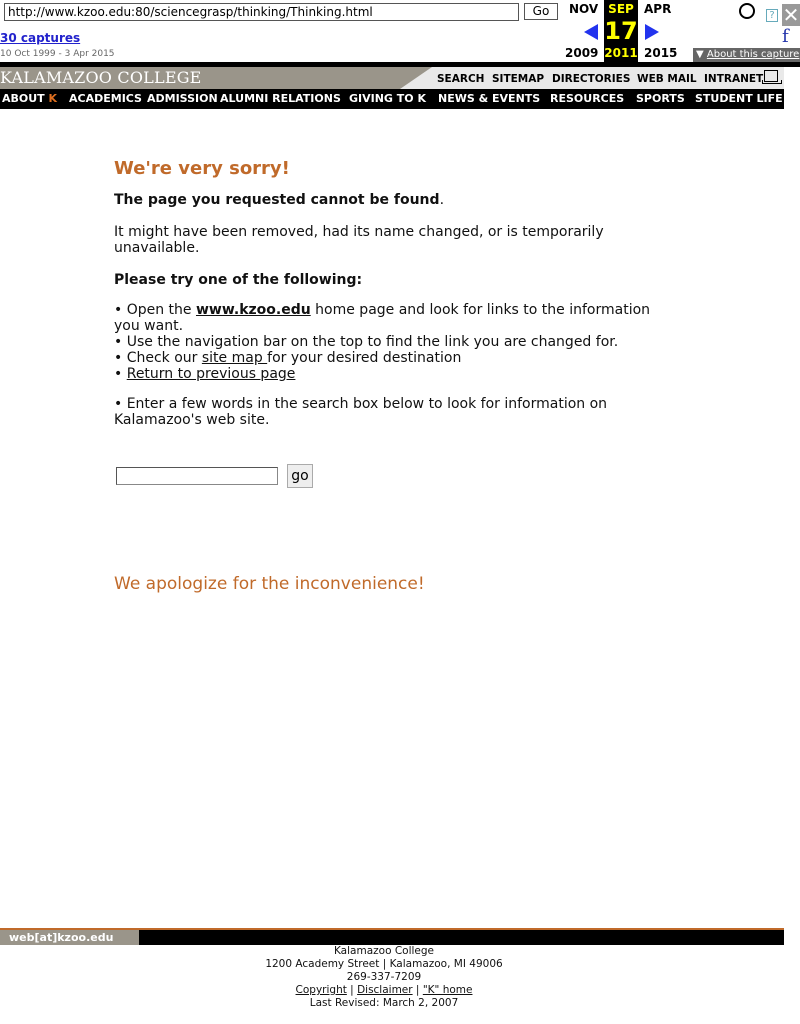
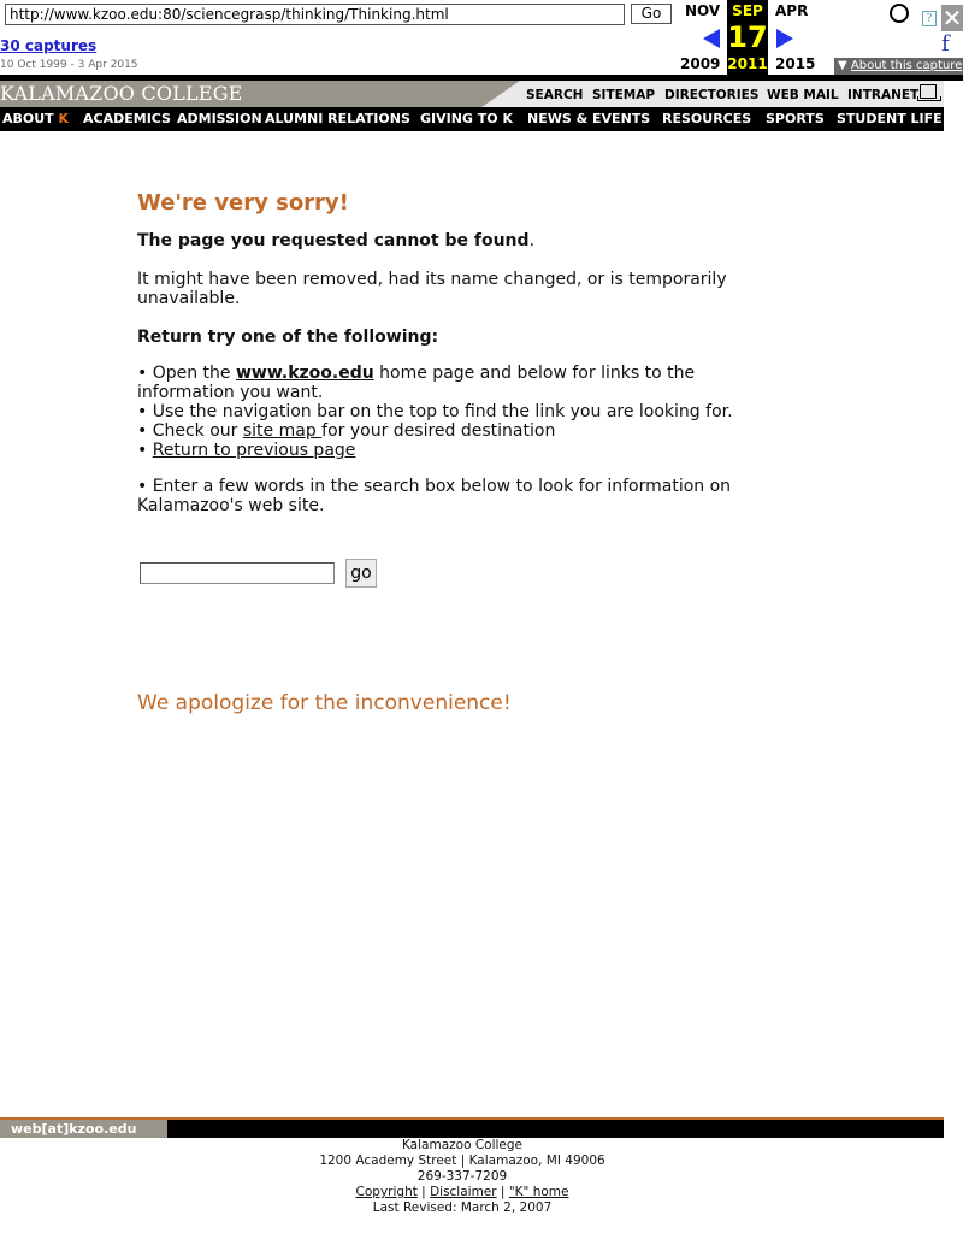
  http://www.kzoo.edu:80/sciencegrasp/thinking/Thinking.html
  Go
  30 captures
  10 Oct 1999 - 3 Apr 2015
  NOV
  2009
  SEP
  17
  2011
  APR
  2015
  ?
  ✕
  f
  ▼ About this capture
  KALAMAZOO COLLEGE
  SEARCH
  SITEMAP
  DIRECTORIES
  WEB MAIL
  INTRANET
  ABOUT K
  ACADEMICS
  ADMISSION
  ALUMNI RELATIONS
  GIVING TO K
  NEWS & EVENTS
  RESOURCES
  SPORTS
  STUDENT LIFE
  We're very sorry!
  The page you requested cannot be found.
  It might have been removed, had its name changed, or is temporarily unavailable.
- Please try one of the following:
+ Return try one of the following:
- • Open the www.kzoo.edu home page and look for links to the information you want.
+ • Open the www.kzoo.edu home page and below for links to the information you want.
- • Use the navigation bar on the top to find the link you are changed for.
+ • Use the navigation bar on the top to find the link you are looking for.
  • Check our site map for your desired destination
  • Return to previous page
  • Enter a few words in the search box below to look for information on Kalamazoo's web site.
  go
  We apologize for the inconvenience!
  web[at]kzoo.edu
  Kalamazoo College
  1200 Academy Street | Kalamazoo, MI 49006
  269-337-7209
  Copyright | Disclaimer | "K" home
  Last Revised: March 2, 2007
